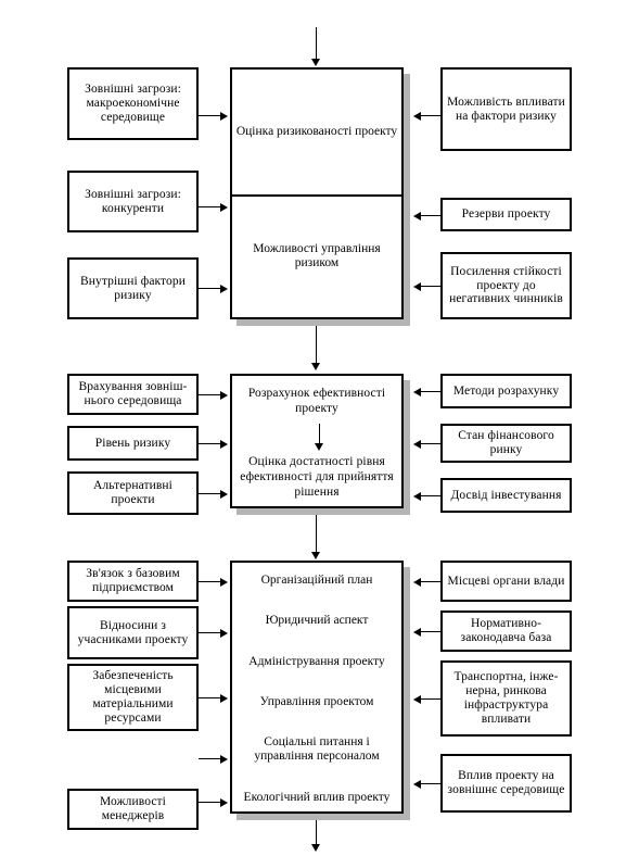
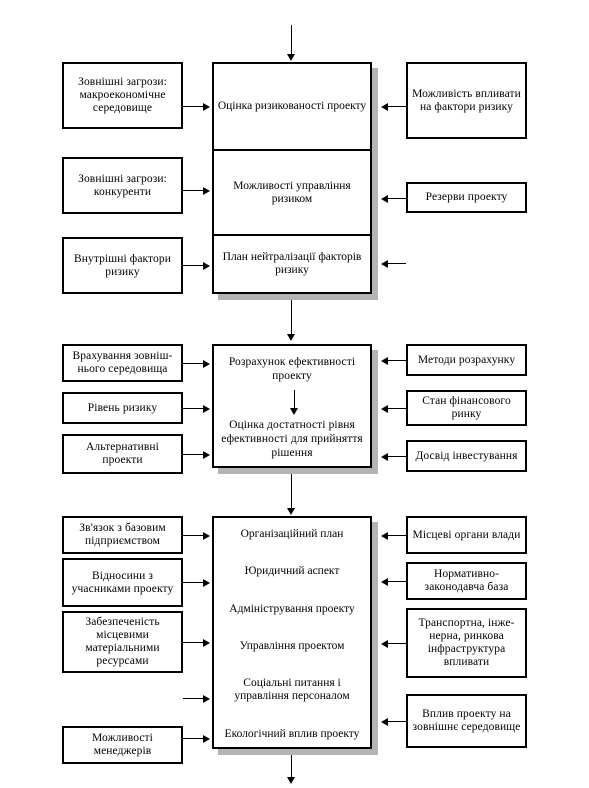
  Оцінка ризикованості проекту
  Можливості управління ризиком
+ План нейтралізації факторів ризику
  Зовнішні загрози: макроекономічне середовище
  Зовнішні загрози: конкуренти
  Внутрішні фактори ризику
  Можливість впливати на фактори ризику
  Резерви проекту
- Посилення стійкості проекту до негативних чинників
  Розрахунок ефективності проекту
  Оцінка достатності рівня ефективності для прийняття рішення
  Врахування зовніш-нього середовища
  Рівень ризику
  Альтернативні проекти
  Методи розрахунку
  Стан фінансового ринку
  Досвід інвестування
  Організаційний план
  Юридичний аспект
  Адміністрування проекту
  Управління проектом
  Соціальні питання і управління персоналом
  Екологічний вплив проекту
  Зв'язок з базовим підприємством
  Відносини з учасниками проекту
  Забезпеченість місцевими матеріальними ресурсами
  Можливості менеджерів
  Місцеві органи влади
  Нормативно-законодавча база
  Транспортна, інже-нерна, ринкова інфраструктура впливати
  Вплив проекту на зовнішнє середовище
